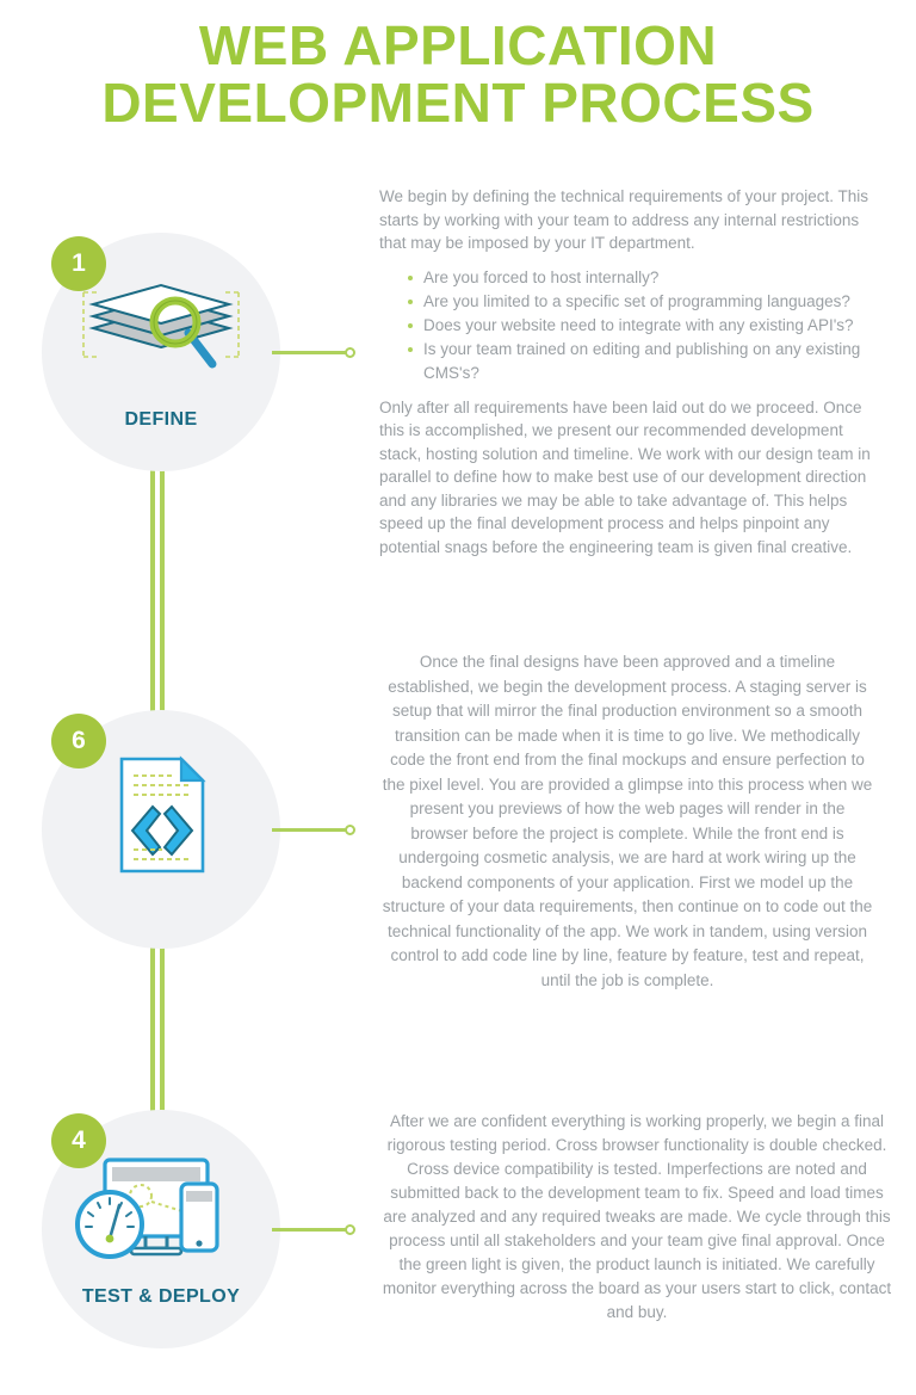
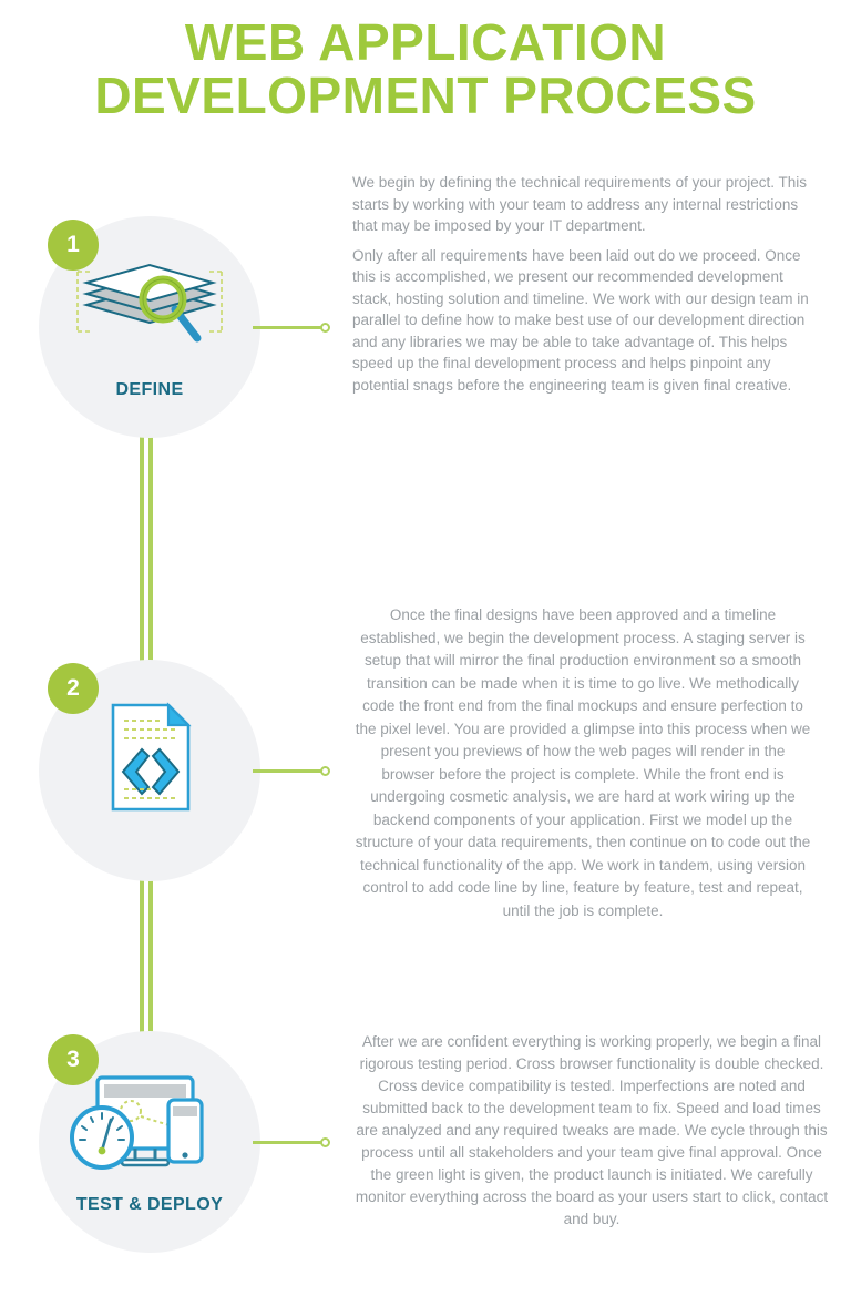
  WEB APPLICATION
  DEVELOPMENT PROCESS
  1
  DEFINE
  We begin by defining the technical requirements of your project. This starts by working with your team to address any internal restrictions that may be imposed by your IT department.
- Are you forced to host internally?
- Are you limited to a specific set of programming languages?
- Does your website need to integrate with any existing API's?
- Is your team trained on editing and publishing on any existing CMS's?
  Only after all requirements have been laid out do we proceed. Once this is accomplished, we present our recommended development stack, hosting solution and timeline. We work with our design team in parallel to define how to make best use of our development direction and any libraries we may be able to take advantage of. This helps speed up the final development process and helps pinpoint any potential snags before the engineering team is given final creative.
- 6
+ 2
  Once the final designs have been approved and a timeline established, we begin the development process. A staging server is setup that will mirror the final production environment so a smooth transition can be made when it is time to go live. We methodically code the front end from the final mockups and ensure perfection to the pixel level. You are provided a glimpse into this process when we present you previews of how the web pages will render in the browser before the project is complete. While the front end is undergoing cosmetic analysis, we are hard at work wiring up the backend components of your application. First we model up the structure of your data requirements, then continue on to code out the technical functionality of the app. We work in tandem, using version control to add code line by line, feature by feature, test and repeat, until the job is complete.
- 4
+ 3
  TEST & DEPLOY
  After we are confident everything is working properly, we begin a final rigorous testing period. Cross browser functionality is double checked. Cross device compatibility is tested. Imperfections are noted and submitted back to the development team to fix. Speed and load times are analyzed and any required tweaks are made. We cycle through this process until all stakeholders and your team give final approval. Once the green light is given, the product launch is initiated. We carefully monitor everything across the board as your users start to click, contact and buy.
